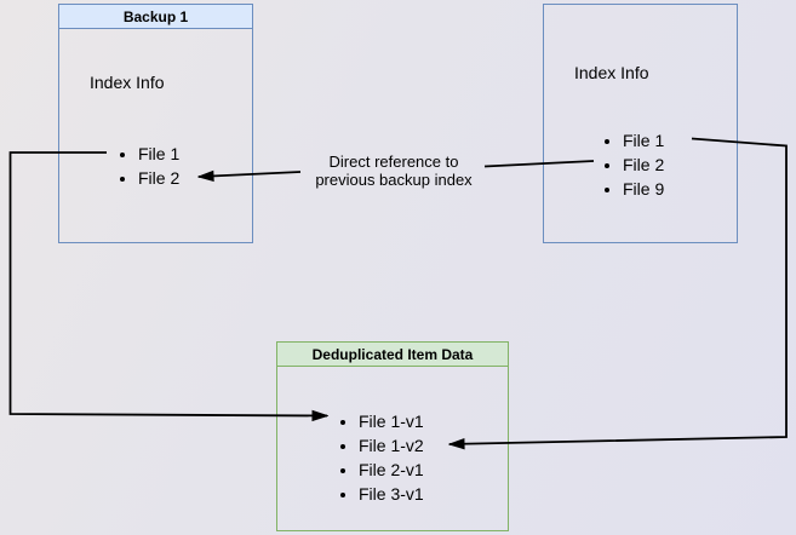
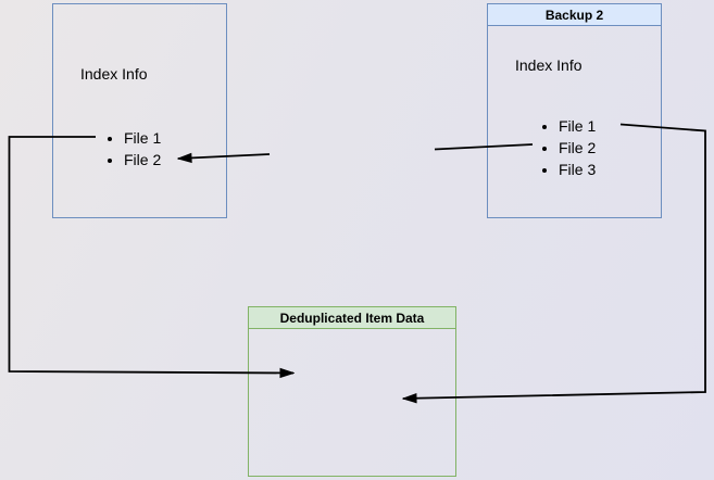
- Backup 1
  Index Info
  File 1
  File 2
+ Backup 2
  Index Info
  File 1
  File 2
- File 9
+ File 3
  Deduplicated Item Data
- File 1-v1
- File 1-v2
- File 2-v1
- File 3-v1
- Direct reference to
- previous backup index
